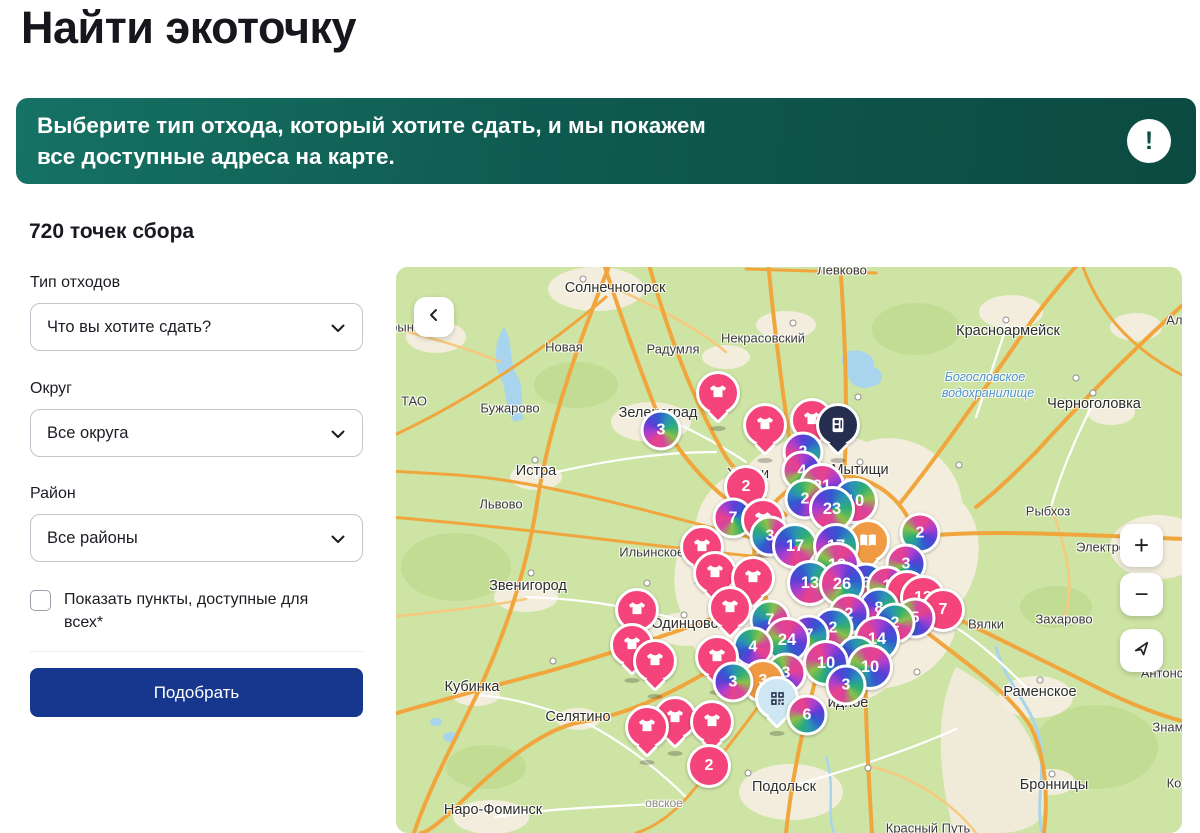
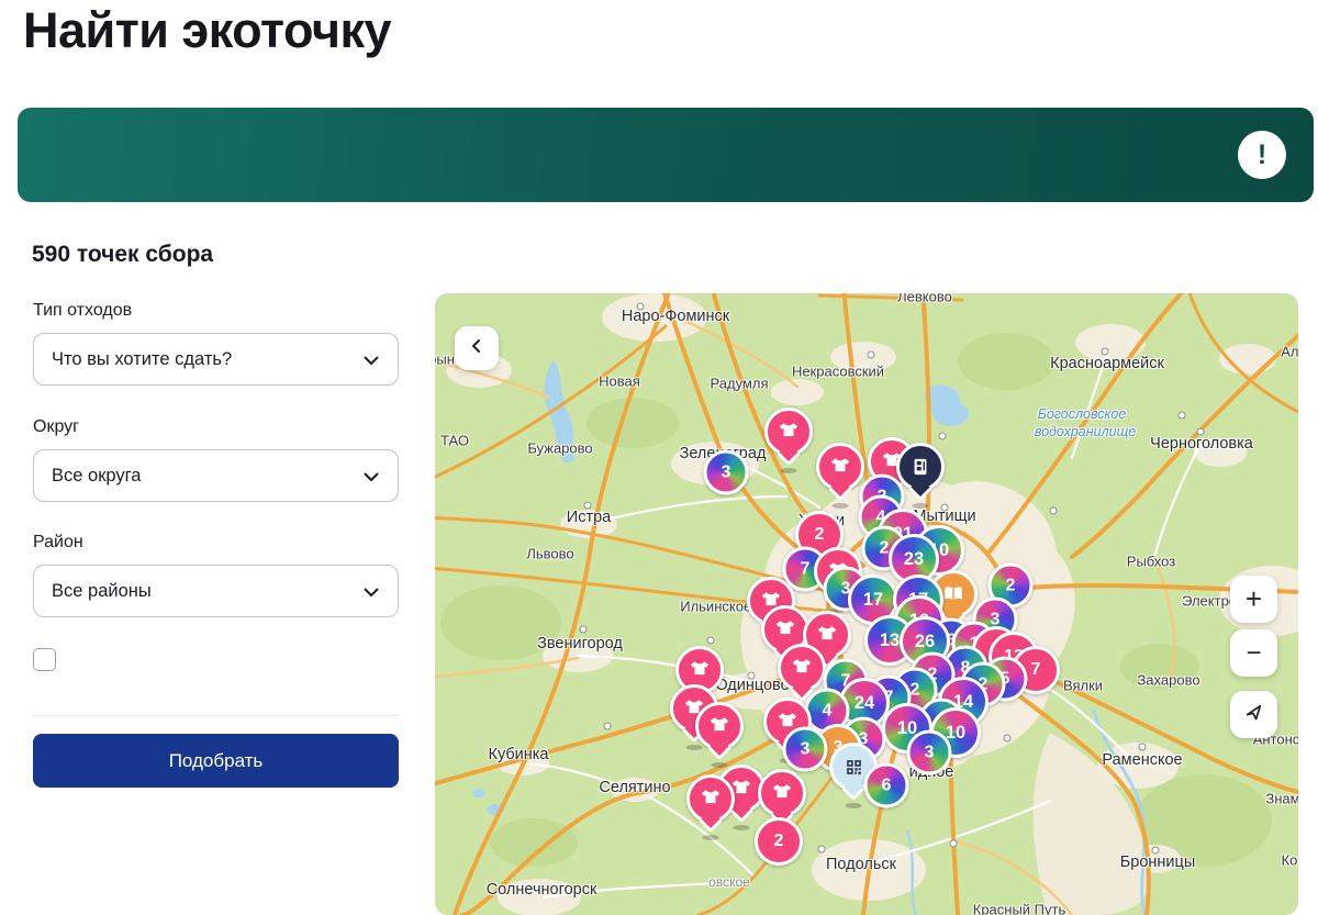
  Найти экоточку
- Выберите тип отхода, который хотите сдать, и мы покажем
- все доступные адреса на карте.
  !
- 720 точек сбора
+ 590 точек сбора
  Тип отходов
  Что вы хотите сдать?
  Округ
  Все округа
  Район
  Все районы
- Показать пункты, доступные для всех*
  Подобрать
- Солнечногорск
+ Наро-Фоминск
  Левково
  Некрасовский
  Новая
  Радумля
  Красноармейск
  Черноголовка
  Богословское
  водохранилище
  ТАО
  Бужарово
  Истра
  Львово
  Ильинско
  ытищи
  Рыбхоз
  Звенигород
  Одинцов
  Захарово
  Вялки
  Кубинка
  Селятино
  Раменское
  овское
  Подольск
- Наро-Фоминск
+ Солнечногорск
  Бронницы
  Красный Путь
  Антонс
  Знам
  Ко
  3
  4
  2
  2
  23
  7
  2
  3
  17
  3
  13
  26
  8
  7
  2
  7
  2
  2
  14
  24
  4
  10
  10
  3
  3
  3
  6
  2
  +
  −
